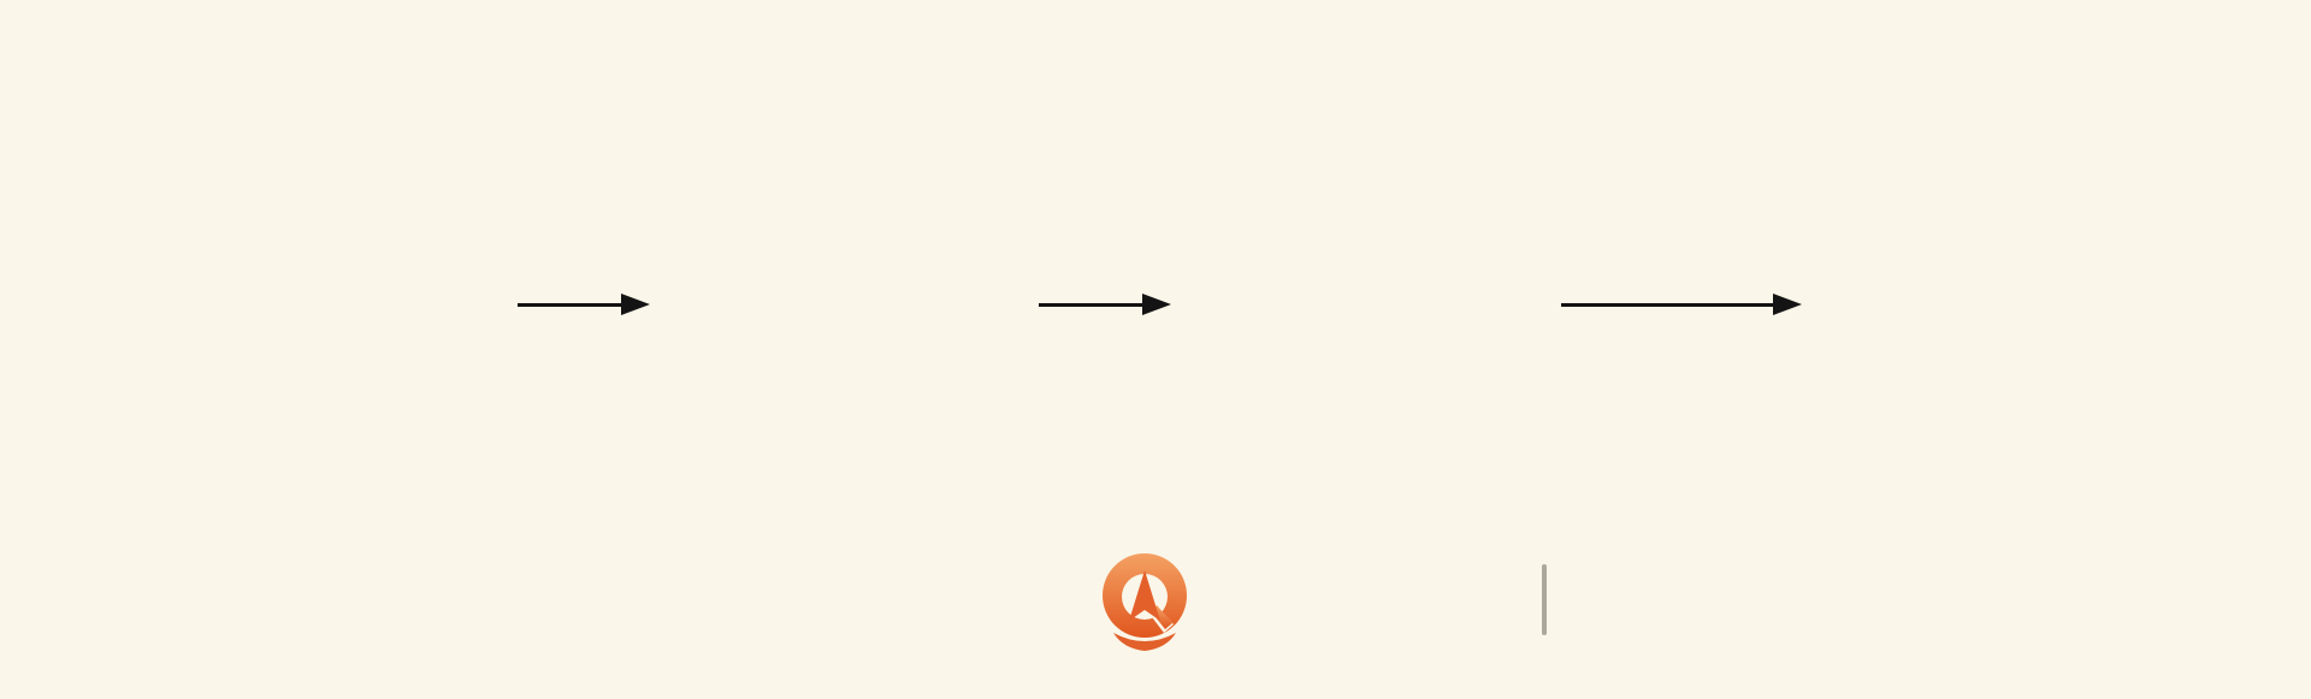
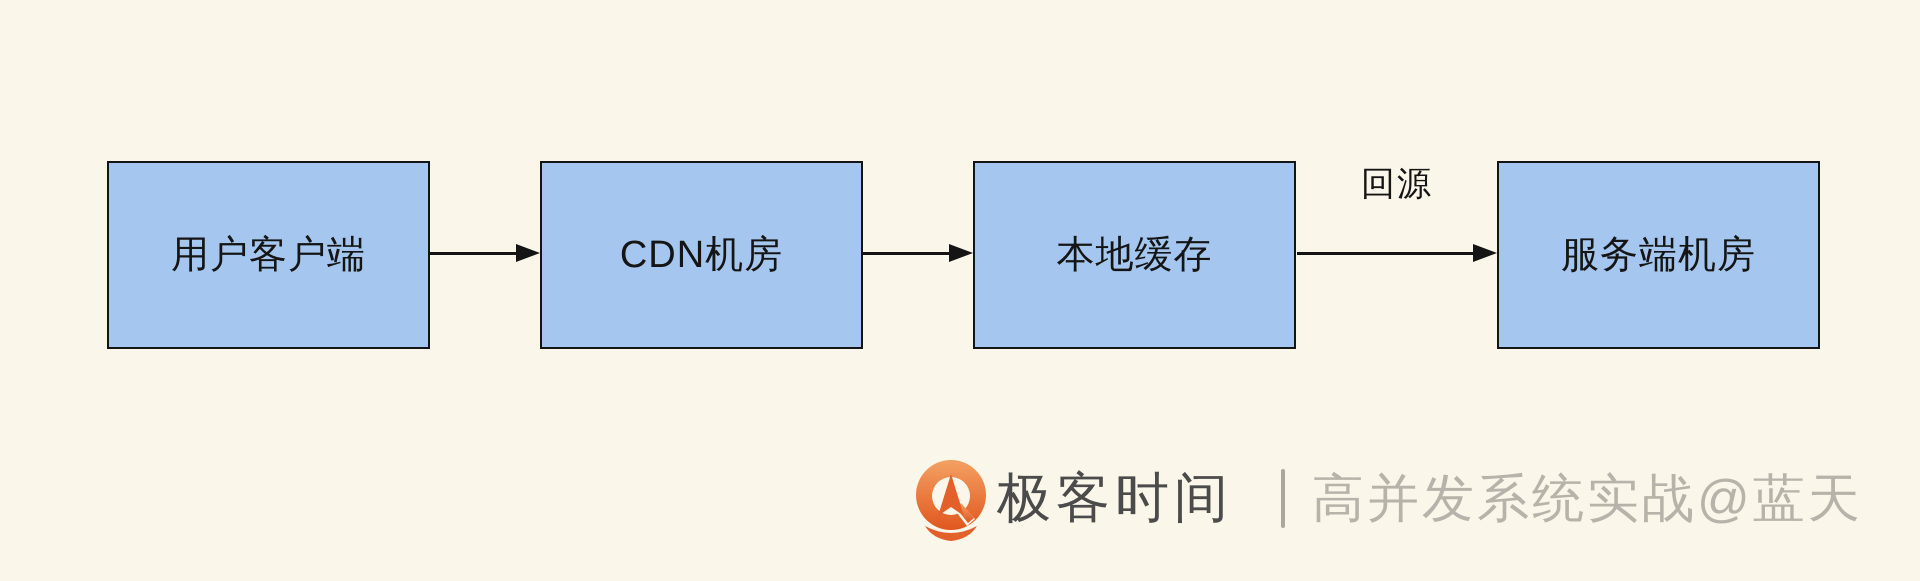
+ 用户客户端
+ CDN机房
+ 本地缓存
+ 服务端机房
+ 回源
+ 极客时间
+ 高并发系统实战@蓝天
